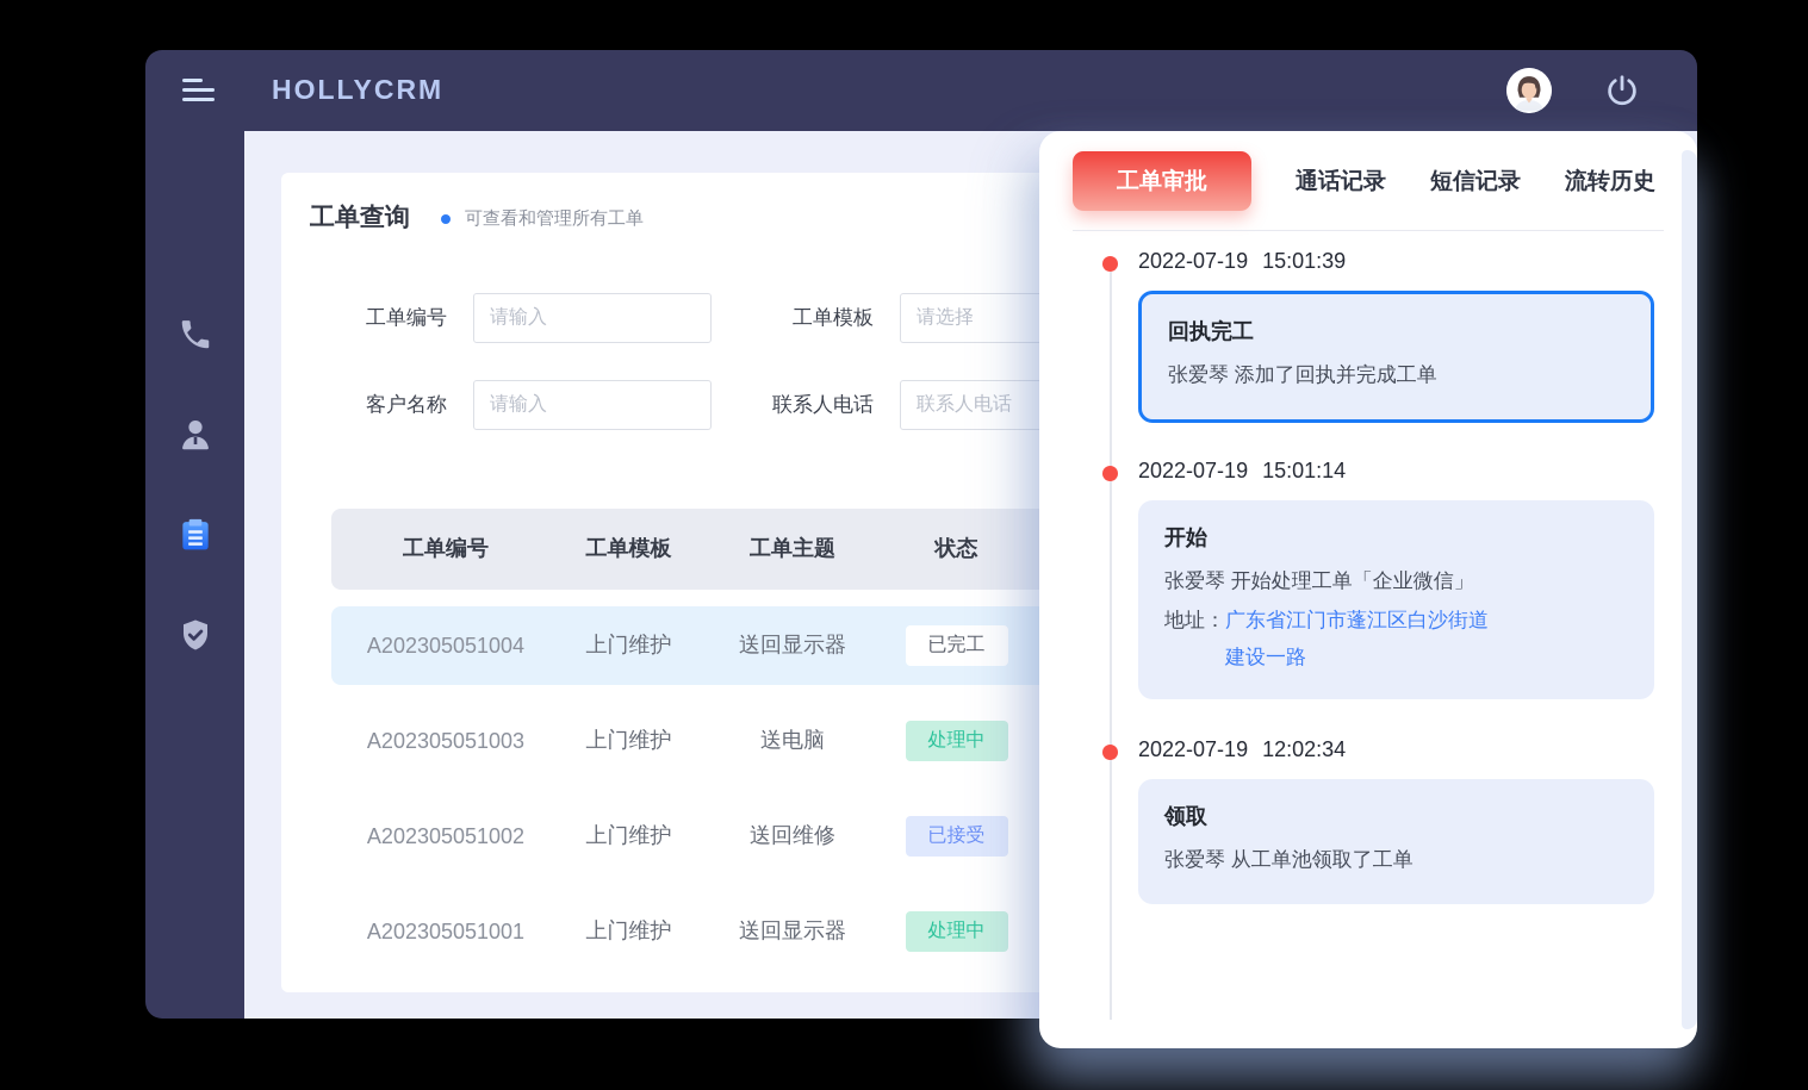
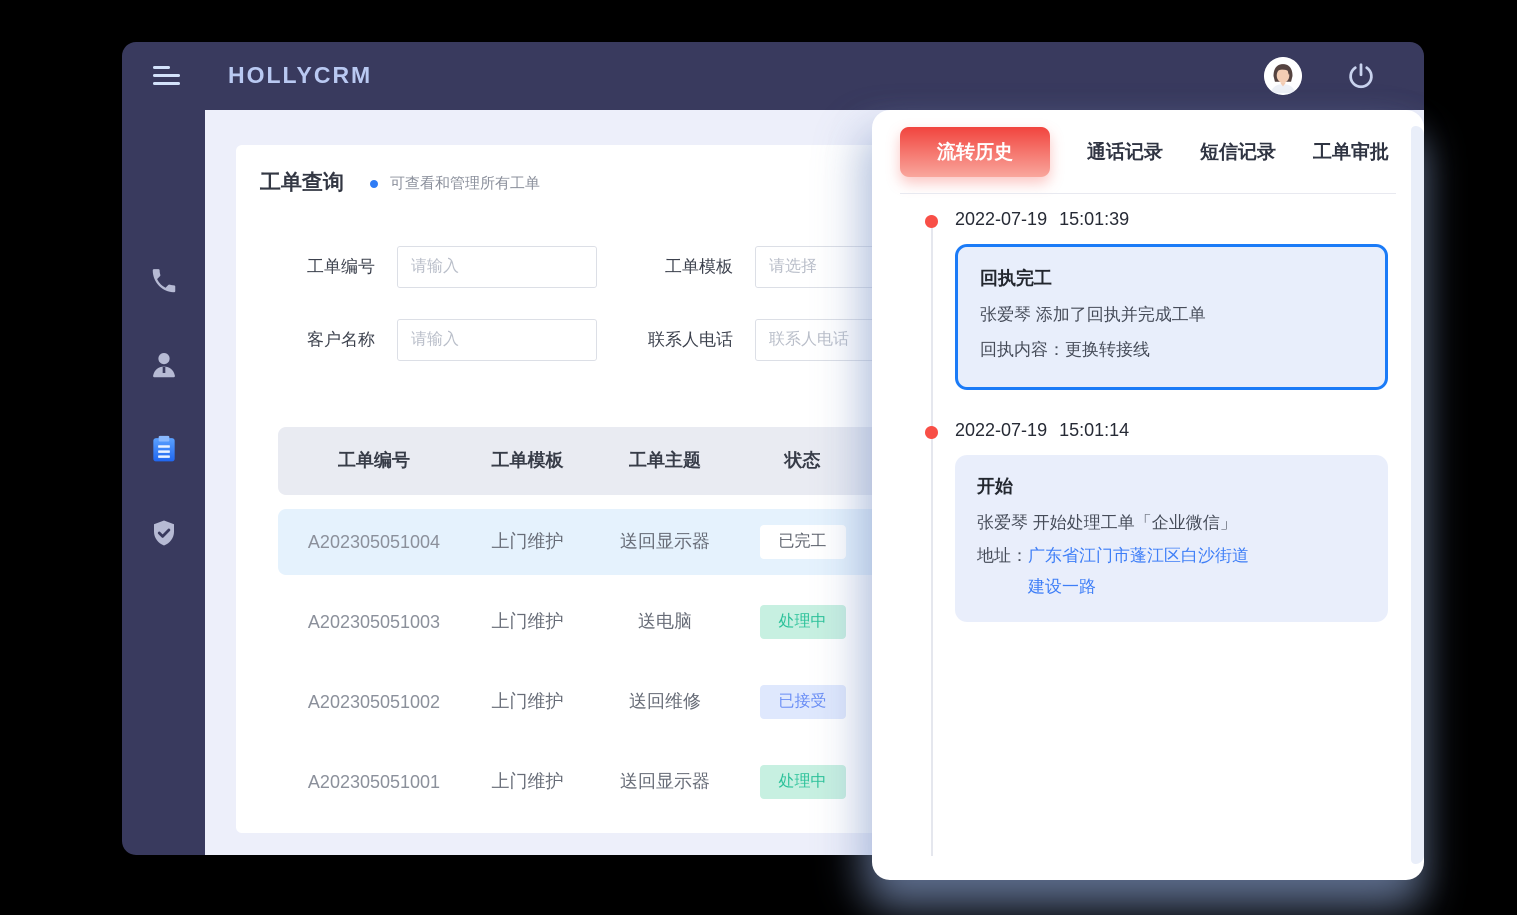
  HOLLYCRM
  工单查询
  可查看和管理所有工单
  工单编号
  请输入
  工单模板
  请选择
  客户名称
  请输入
  联系人电话
  联系人电话
  工单编号
  工单模板
  工单主题
  状态
  A202305051004
  上门维护
  送回显示器
  已完工
  A202305051003
  上门维护
  送电脑
  处理中
  A202305051002
  上门维护
  送回维修
  已接受
  A202305051001
  上门维护
  送回显示器
  处理中
- 工单审批
+ 流转历史
  通话记录
  短信记录
- 流转历史
+ 工单审批
  2022-07-19 15:01:39
  回执完工
  张爱琴 添加了回执并完成工单
+ 回执内容：更换转接线
  2022-07-19 15:01:14
  开始
  张爱琴 开始处理工单「企业微信」
  地址：
  广东省江门市蓬江区白沙街道
  建设一路
- 2022-07-19 12:02:34
- 领取
- 张爱琴 从工单池领取了工单
